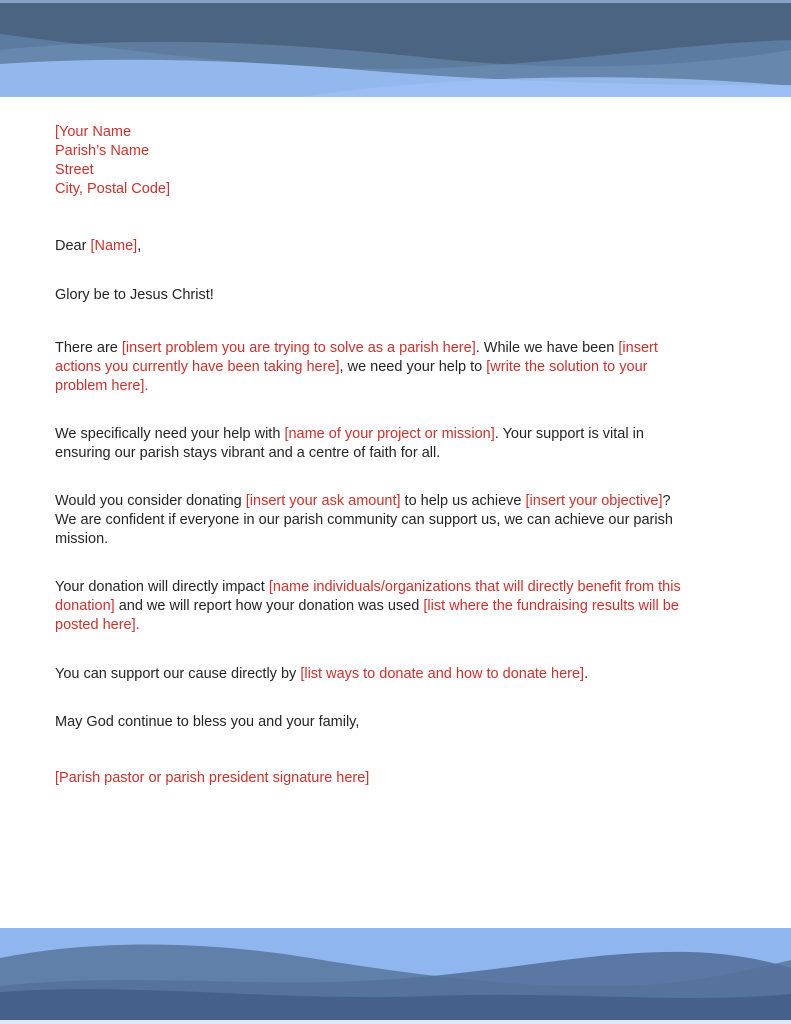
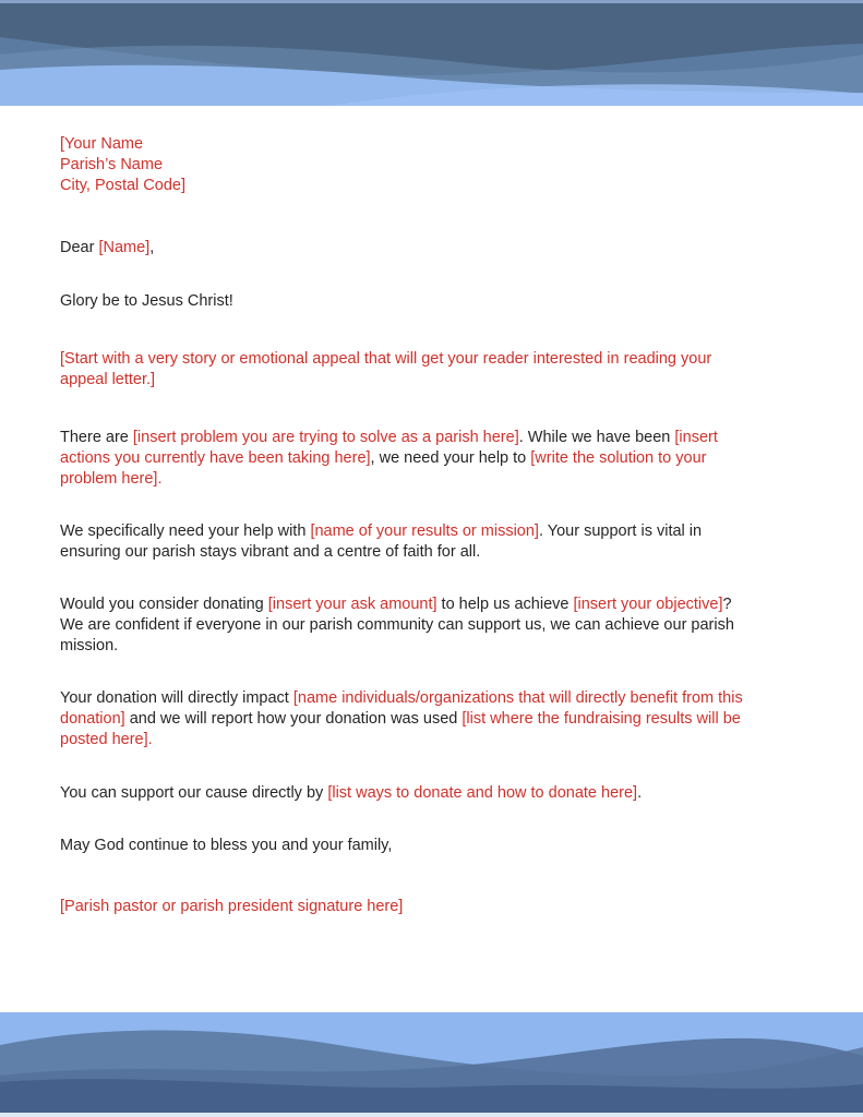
  [Your Name
  Parish’s Name
- Street
  City, Postal Code]
  Dear [Name],
  Glory be to Jesus Christ!
+ [Start with a very story or emotional appeal that will get your reader interested in reading your
+ appeal letter.]
  There are [insert problem you are trying to solve as a parish here]. While we have been [insert
  actions you currently have been taking here], we need your help to [write the solution to your
  problem here].
- We specifically need your help with [name of your project or mission]. Your support is vital in
+ We specifically need your help with [name of your results or mission]. Your support is vital in
  ensuring our parish stays vibrant and a centre of faith for all.
  Would you consider donating [insert your ask amount] to help us achieve [insert your objective]?
  We are confident if everyone in our parish community can support us, we can achieve our parish
  mission.
  Your donation will directly impact [name individuals/organizations that will directly benefit from this
  donation] and we will report how your donation was used [list where the fundraising results will be
  posted here].
  You can support our cause directly by [list ways to donate and how to donate here].
  May God continue to bless you and your family,
  [Parish pastor or parish president signature here]
